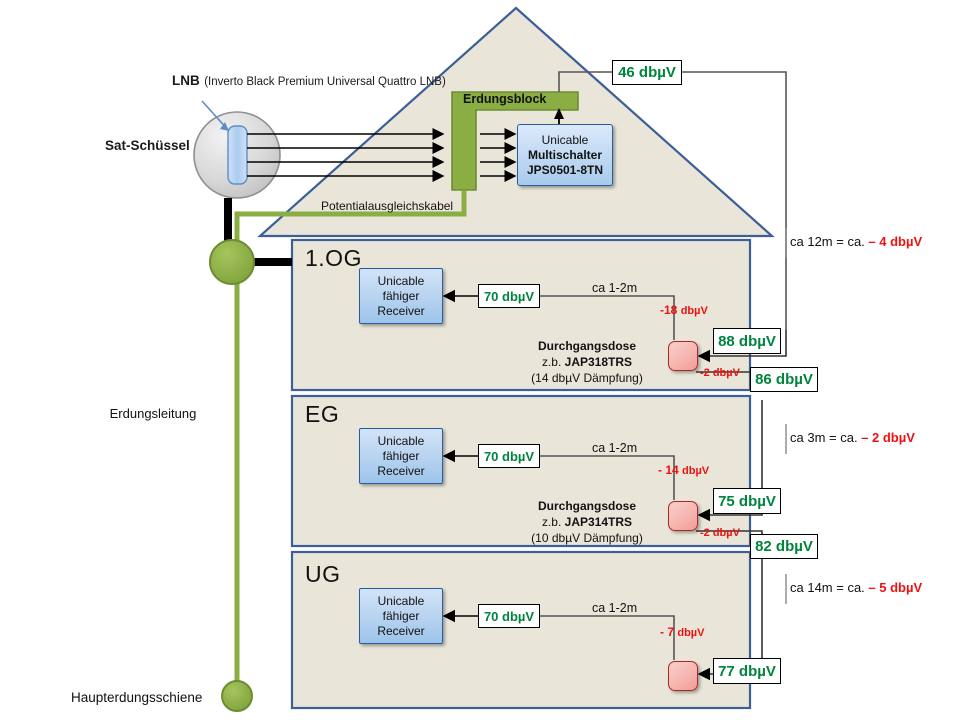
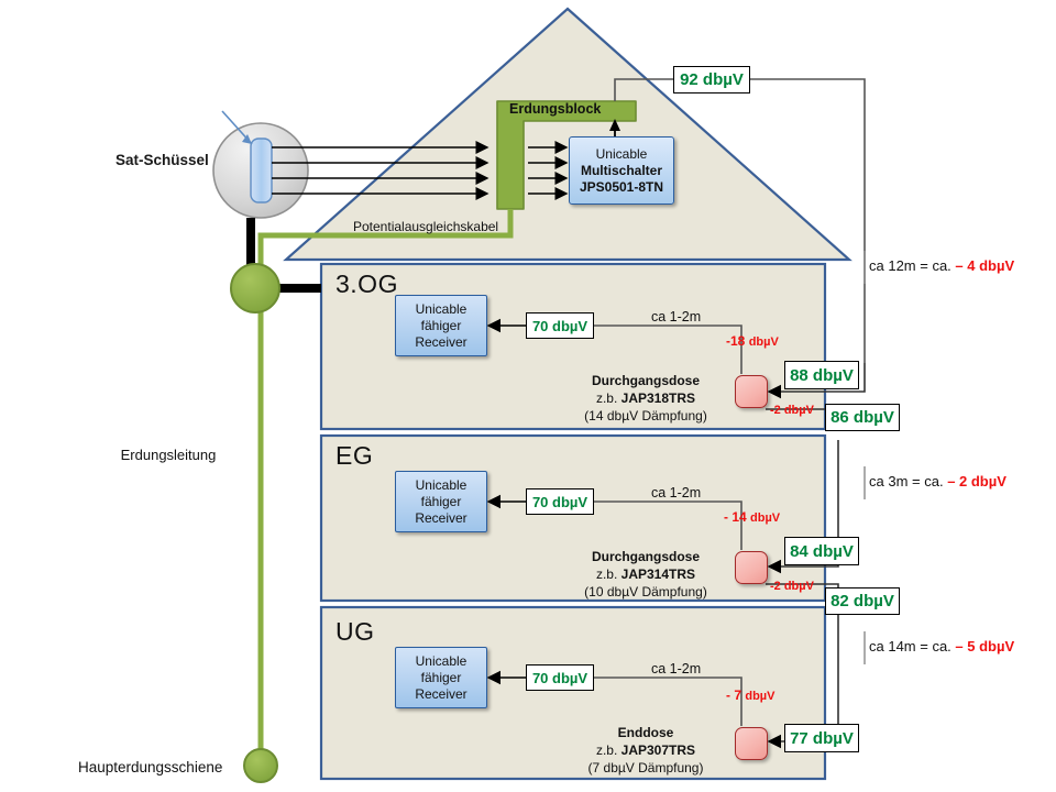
- LNB (Inverto Black Premium Universal Quattro LNB)
  Sat-Schüssel
  Erdungsblock
  Potentialausgleichskabel
  Unicable
  Multischalter
  JPS0501-8TN
- 46 dbµV
+ 92 dbµV
- 1.OG
+ 3.OG
  EG
  UG
  Unicable
  fähiger
  Receiver
  Unicable
  fähiger
  Receiver
  Unicable
  fähiger
  Receiver
  70 dbµV
  70 dbµV
  70 dbµV
  ca 1-2m
  ca 1-2m
  ca 1-2m
  -18 dbµV
  - 14 dbµV
  - 7 dbµV
  Durchgangsdose
  z.b. JAP318TRS
  (14 dbµV Dämpfung)
  Durchgangsdose
  z.b. JAP314TRS
  (10 dbµV Dämpfung)
+ Enddose
+ z.b. JAP307TRS
+ (7 dbµV Dämpfung)
  88 dbµV
- 75 dbµV
+ 84 dbµV
  77 dbµV
  -2 dbµV
  -2 dbµV
  86 dbµV
  82 dbµV
  ca 12m = ca. – 4 dbµV
  ca 3m = ca. – 2 dbµV
  ca 14m = ca. – 5 dbµV
  Erdungsleitung
  Haupterdungsschiene
